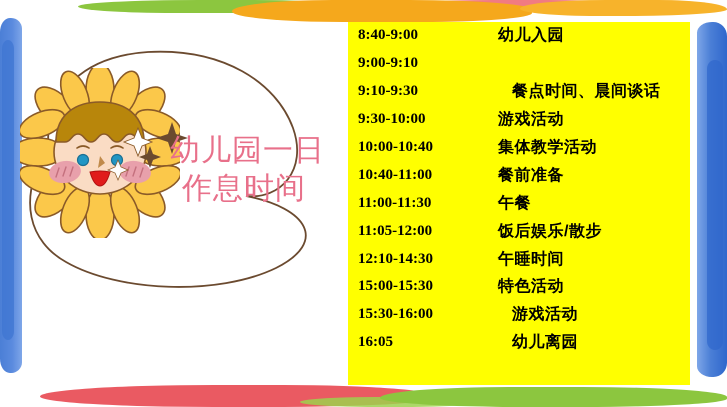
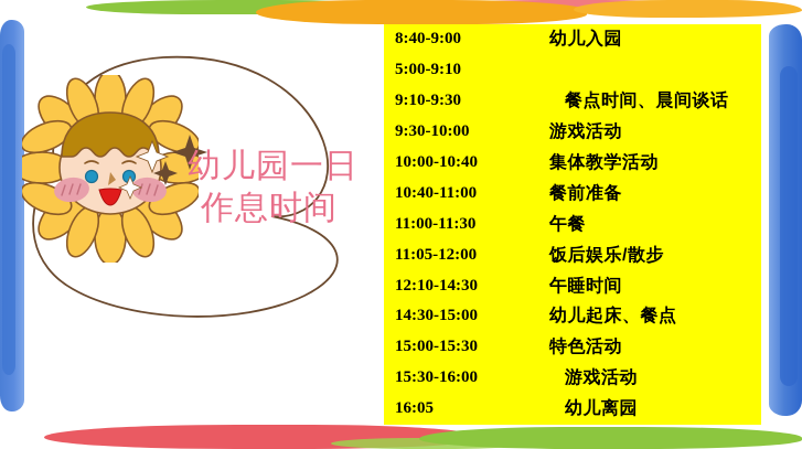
  幼儿园一日
  作息时间
  8:40-9:00
  幼儿入园
- 9:00-9:10
+ 5:00-9:10
  9:10-9:30
  餐点时间、晨间谈话
  9:30-10:00
  游戏活动
  10:00-10:40
  集体教学活动
  10:40-11:00
  餐前准备
  11:00-11:30
  午餐
  11:05-12:00
  饭后娱乐/散步
  12:10-14:30
  午睡时间
+ 14:30-15:00
+ 幼儿起床、餐点
  15:00-15:30
  特色活动
  15:30-16:00
  游戏活动
  16:05
  幼儿离园
